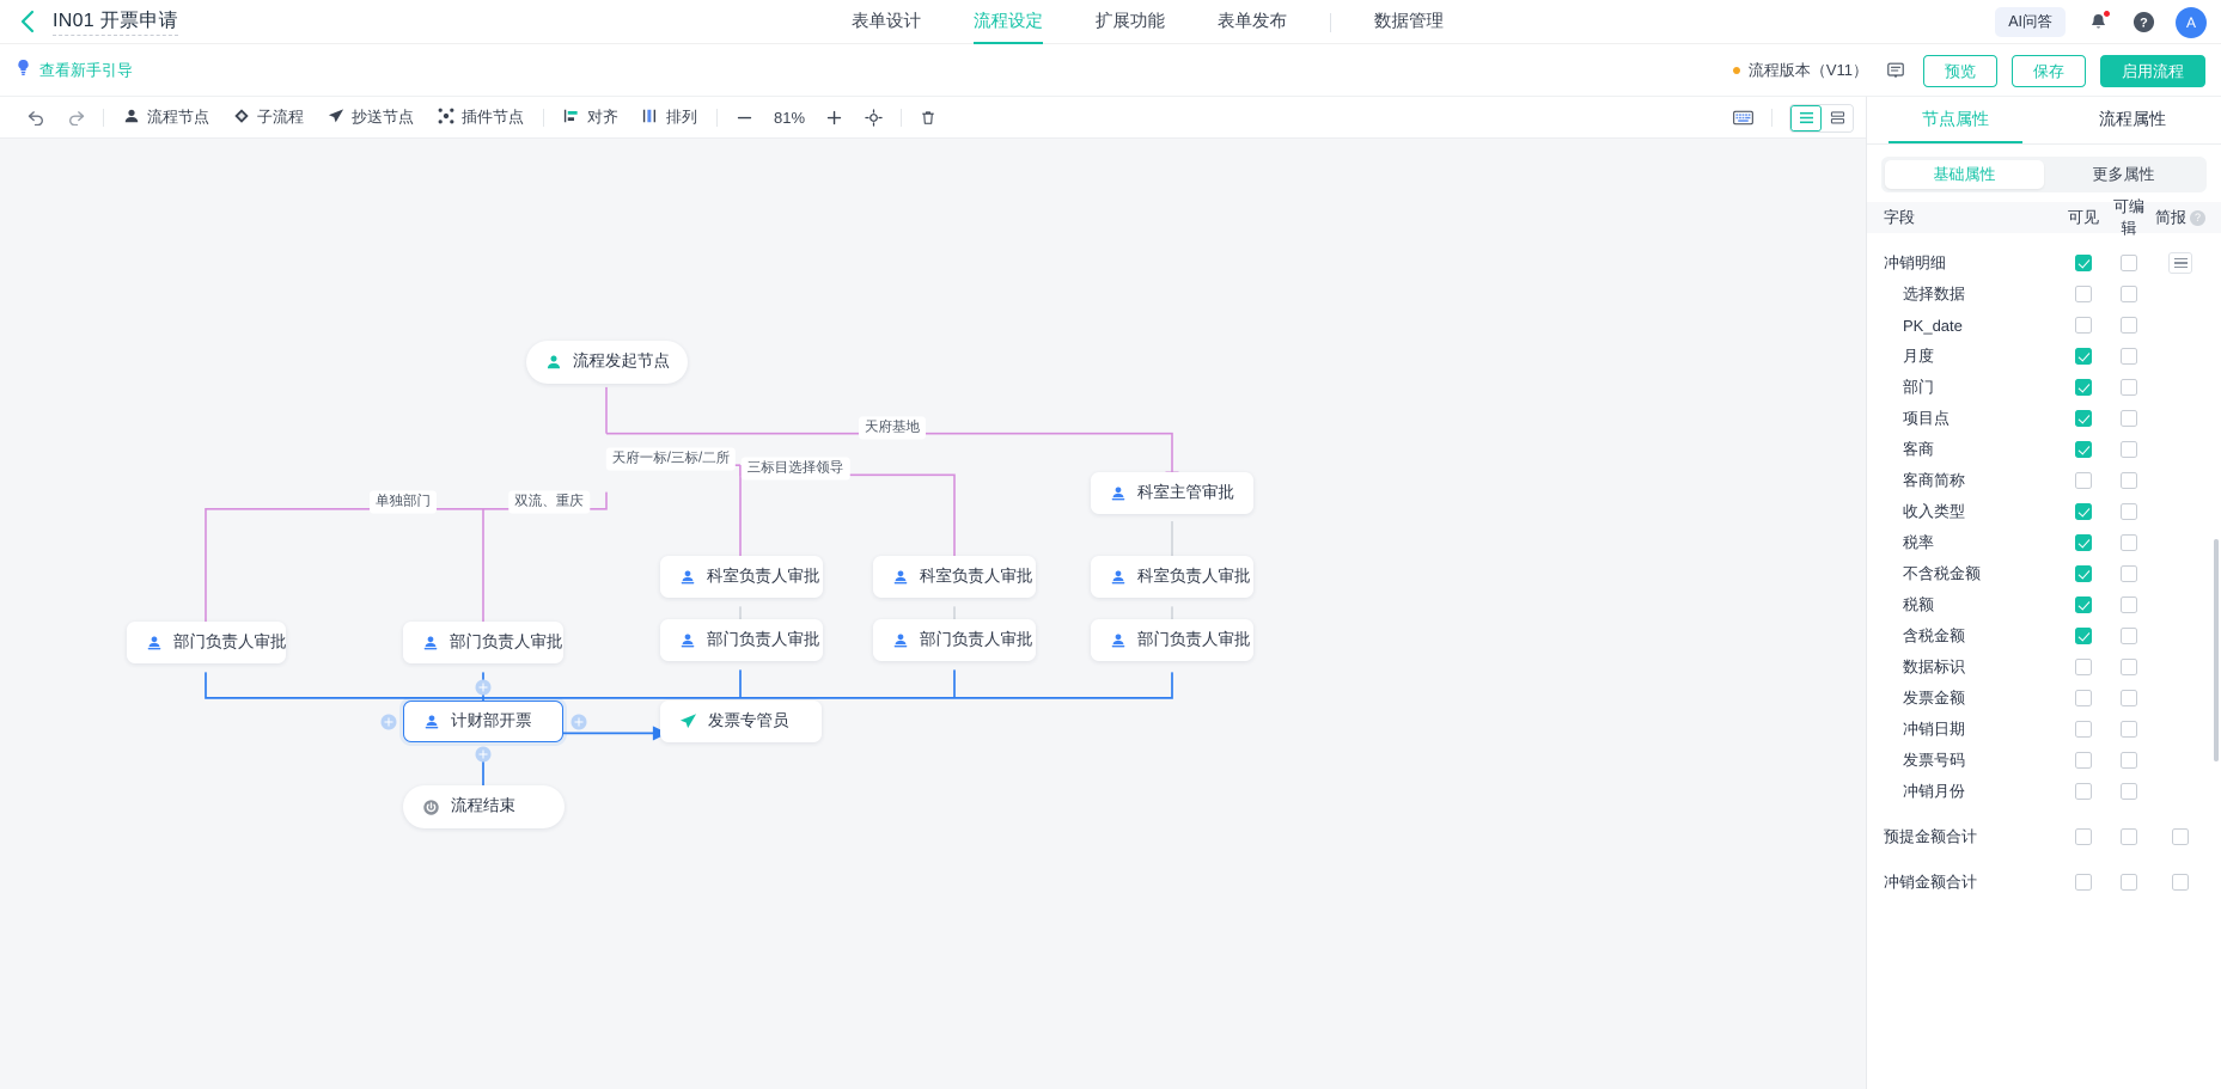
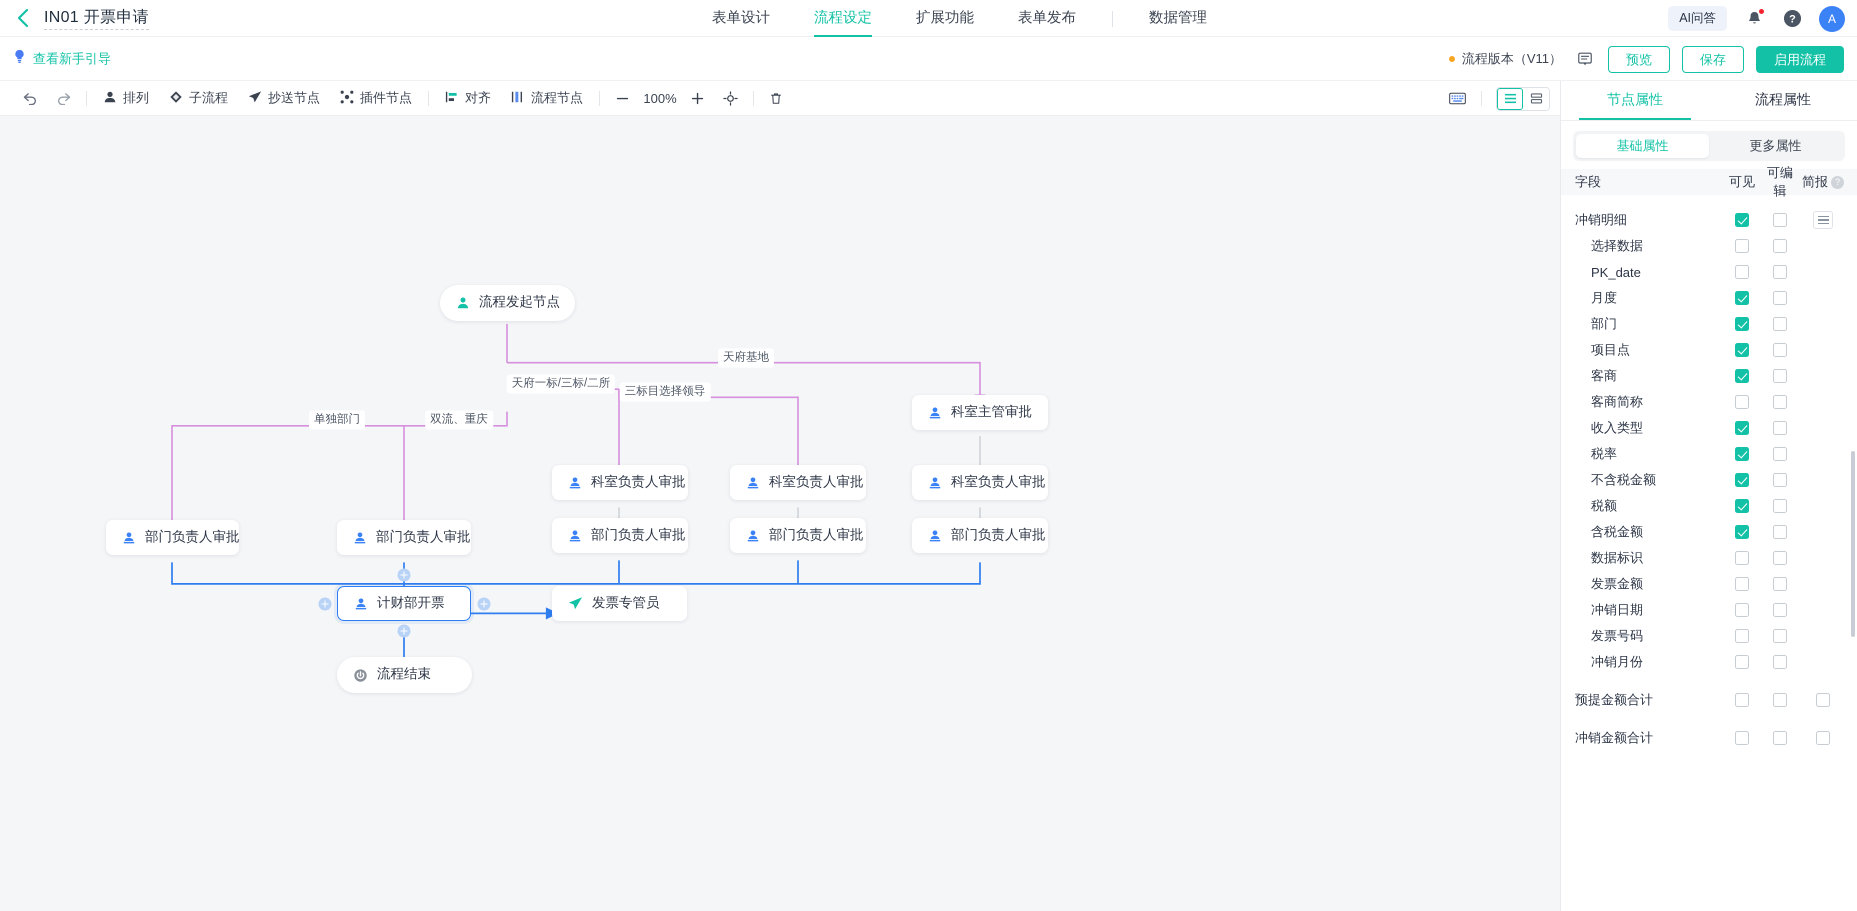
  IN01 开票申请
  表单设计
  流程设定
  扩展功能
  表单发布
  数据管理
  AI问答
  ?
  A
  查看新手引导
  流程版本（V11）
  预览
  保存
  启用流程
- 流程节点
+ 排列
  子流程
  抄送节点
  插件节点
  对齐
- 排列
+ 流程节点
- 81%
+ 100%
  流程发起节点
  科室主管审批
  科室负责人审批
  科室负责人审批
  科室负责人审批
  部门负责人审批
  部门负责人审批
  部门负责人审批
  部门负责人审批
  部门负责人审批
  计财部开票
  发票专管员
  流程结束
  天府基地
  天府一标/三标/二所
  三标目选择领导
  单独部门
  双流、重庆
  节点属性
  流程属性
  基础属性
  更多属性
  字段
  可见
  可编辑
  简报
  ?
  冲销明细
  选择数据
  PK_date
  月度
  部门
  项目点
  客商
  客商简称
  收入类型
  税率
  不含税金额
  税额
  含税金额
  数据标识
  发票金额
  冲销日期
  发票号码
  冲销月份
  预提金额合计
  冲销金额合计
